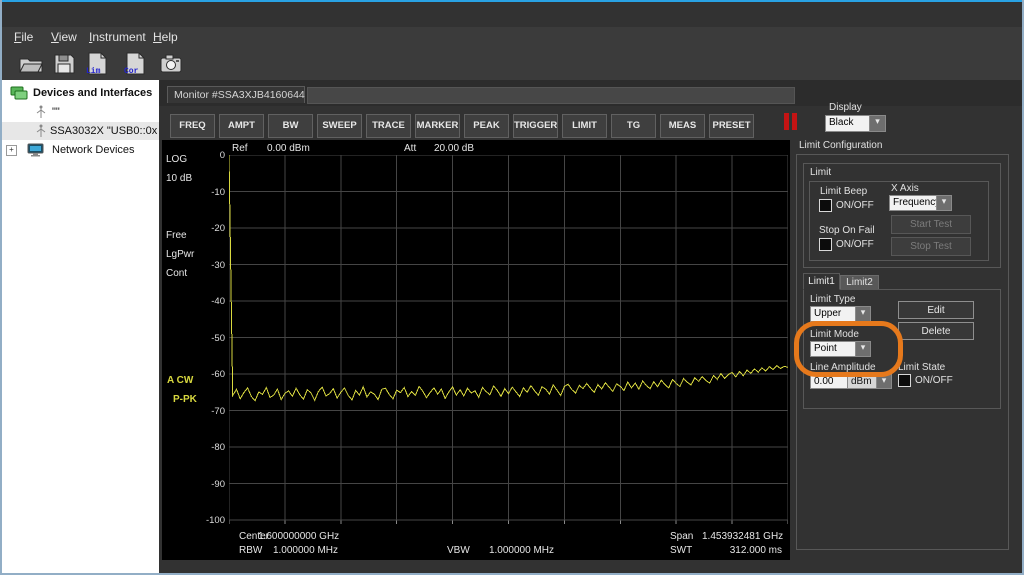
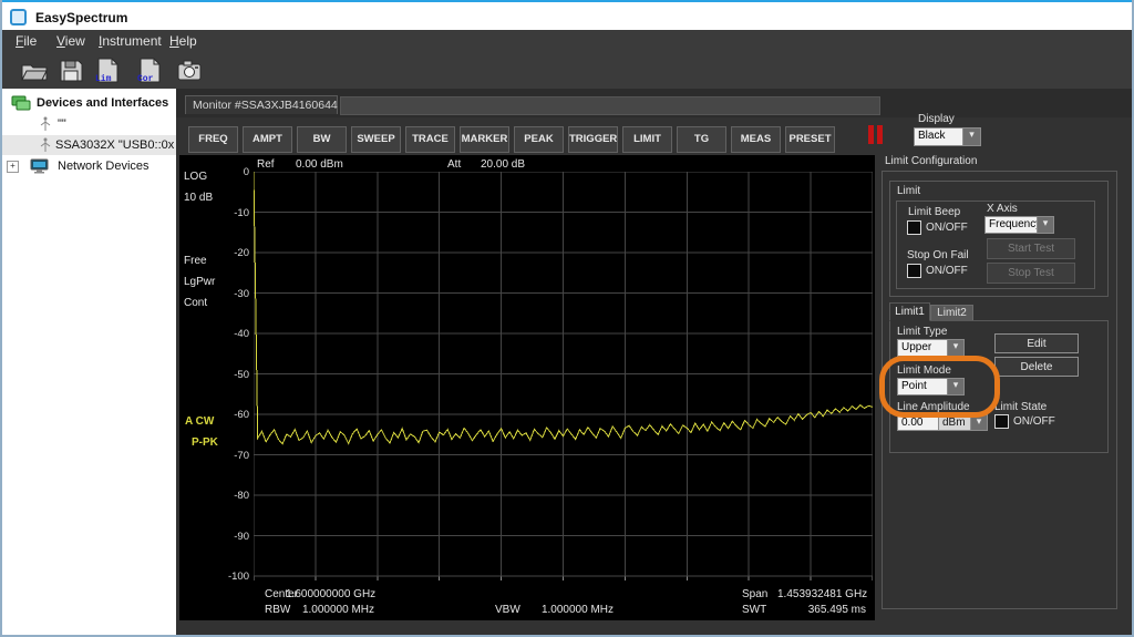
+ EasySpectrum
  File
  View
  Instrument
  Help
  Lim
  Cor
  Devices and Interfaces
  ""
  SSA3032X "USB0::0x
  +
  Network Devices
  Monitor #SSA3XJB4160644
  FREQ
  AMPT
  BW
  SWEEP
  TRACE
  MARKER
  PEAK
  TRIGGER
  LIMIT
  TG
  MEAS
  PRESET
  Display
  Black
  ▾
  Ref
  0.00 dBm
  Att
  20.00 dB
  LOG
  10 dB
  Free
  LgPwr
  Cont
  A CW
  P-PK
  0
  -10
  -20
  -30
  -40
  -50
  -60
  -70
  -80
  -90
  -100
  Center
  1.600000000 GHz
  Span
  1.453932481 GHz
  RBW
  1.000000 MHz
  VBW
  1.000000 MHz
  SWT
- 312.000 ms
+ 365.495 ms
  Limit Configuration
  Limit
  Limit Beep
  ON/OFF
  X Axis
  Frequenc
  ▾
  Stop On Fail
  ON/OFF
  Start Test
  Stop Test
  Limit1
  Limit2
  Limit Type
  Upper
  ▾
  Edit
  Limit Mode
  Point
  ▾
  Delete
  Line Amplitude
  0.00
  dBm
  ▾
  Limit State
  ON/OFF
